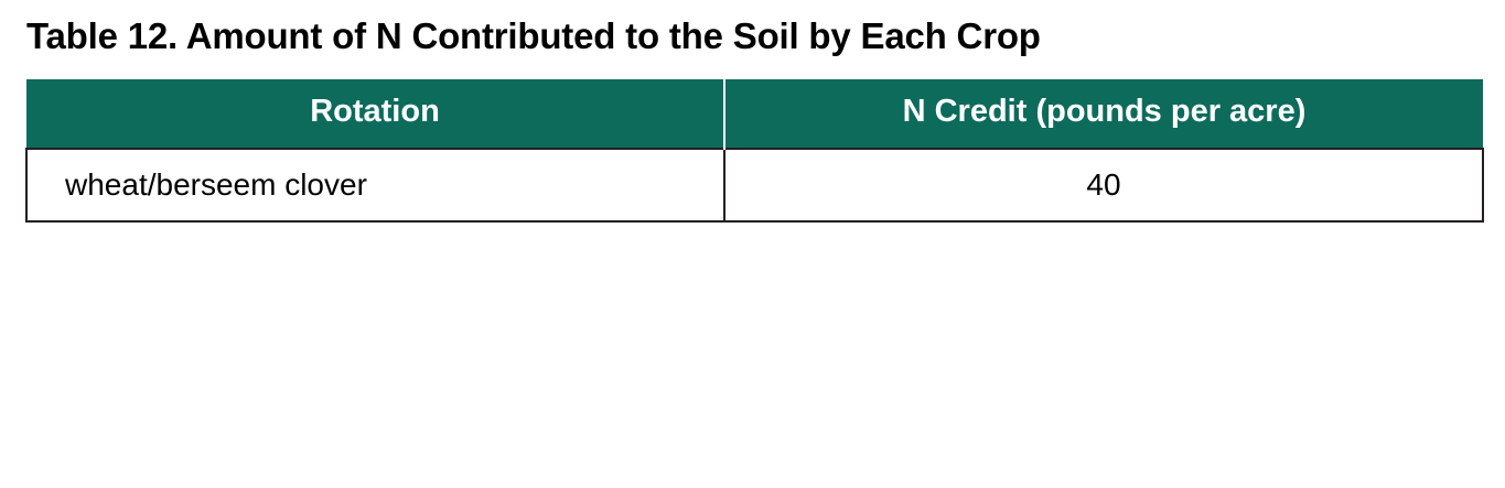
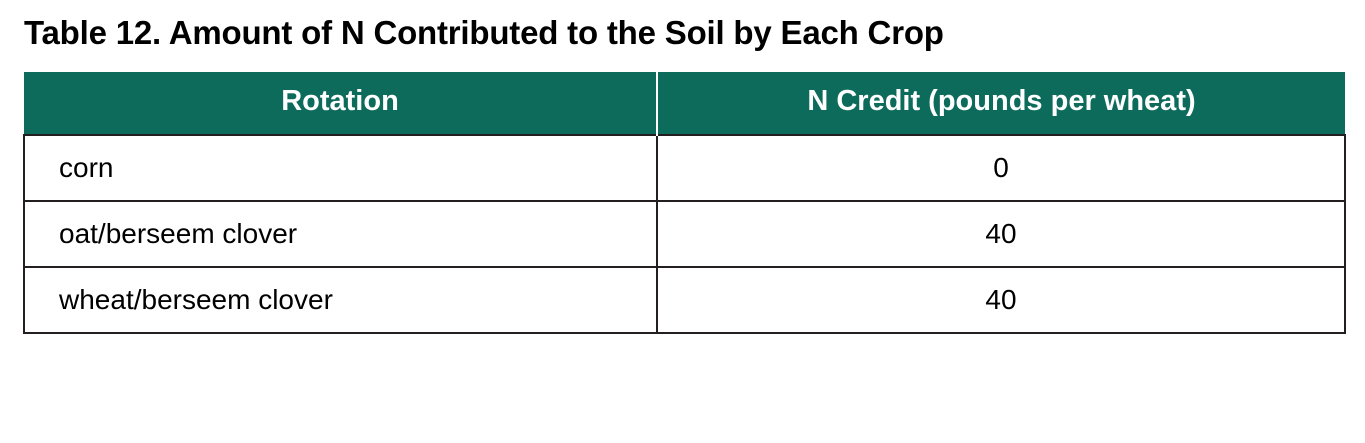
  Table 12. Amount of N Contributed to the Soil by Each Crop
- Rotation	N Credit (pounds per acre)
+ Rotation	N Credit (pounds per wheat)
+ corn	0
+ oat/berseem clover	40
  wheat/berseem clover	40
